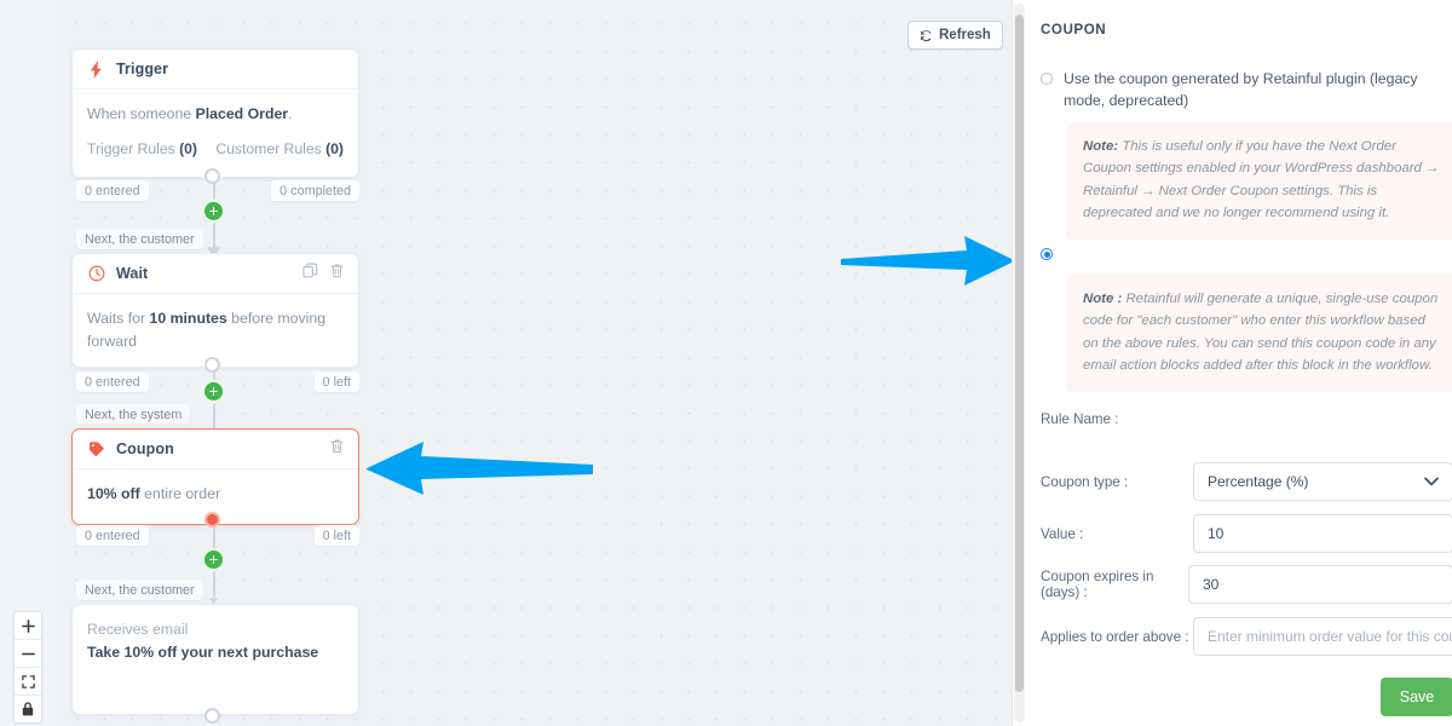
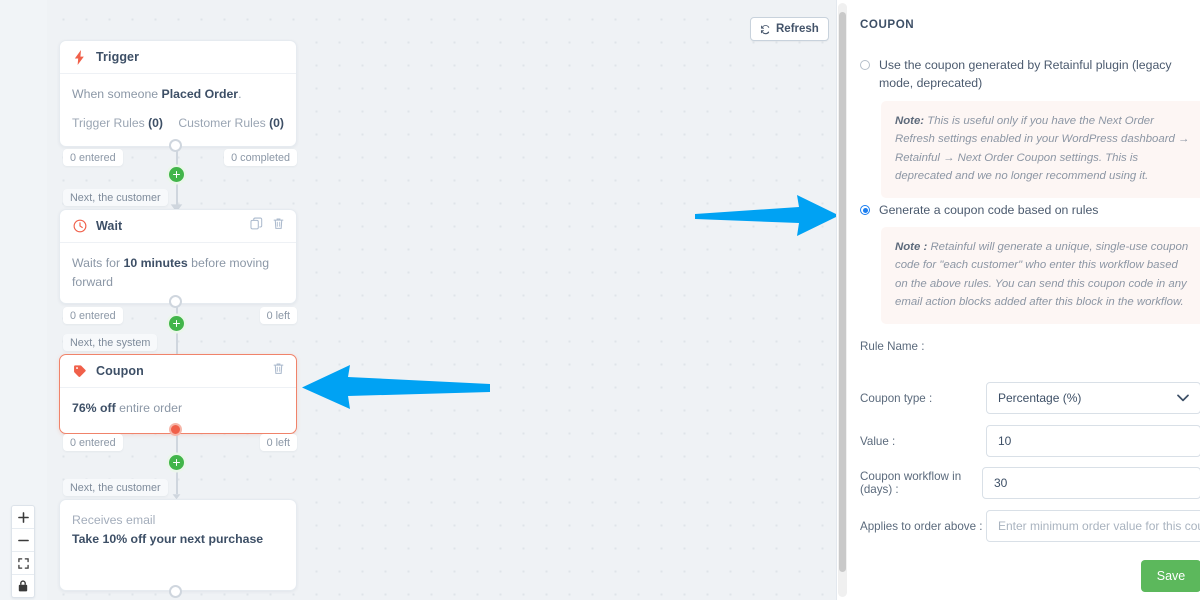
  Refresh
  Trigger
  When someone Placed Order.
  Trigger Rules (0)
  Customer Rules (0)
  0 entered
  0 completed
  Next, the customer
  Wait
  Waits for 10 minutes before moving forward
  0 entered
  0 left
  Next, the system
  Coupon
- 10% off entire order
+ 76% off entire order
  0 entered
  0 left
  Next, the customer
  Receives email
  Take 10% off your next purchase
  COUPON
  Use the coupon generated by Retainful plugin (legacy mode, deprecated)
- Note: This is useful only if you have the Next Order Coupon settings enabled in your WordPress dashboard → Retainful → Next Order Coupon settings. This is deprecated and we no longer recommend using it.
+ Note: This is useful only if you have the Next Order Refresh settings enabled in your WordPress dashboard → Retainful → Next Order Coupon settings. This is deprecated and we no longer recommend using it.
+ Generate a coupon code based on rules
  Note : Retainful will generate a unique, single-use coupon code for "each customer" who enter this workflow based on the above rules. You can send this coupon code in any email action blocks added after this block in the workflow.
  Rule Name :
  Coupon type :
  Percentage (%)
  Value :
  10
- Coupon expires in (days) :
+ Coupon workflow in (days) :
  30
  Applies to order above :
  Enter minimum order value for this co
  Save
